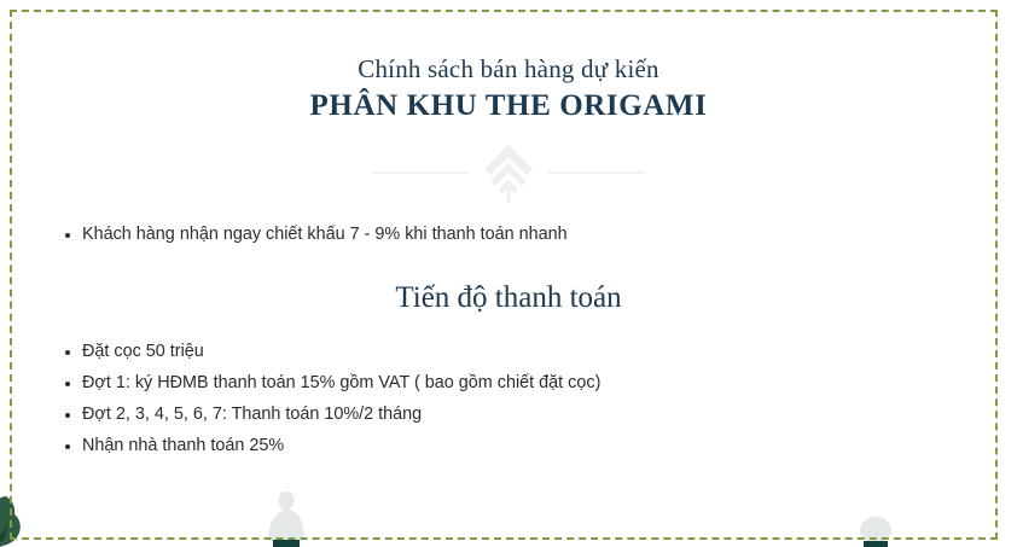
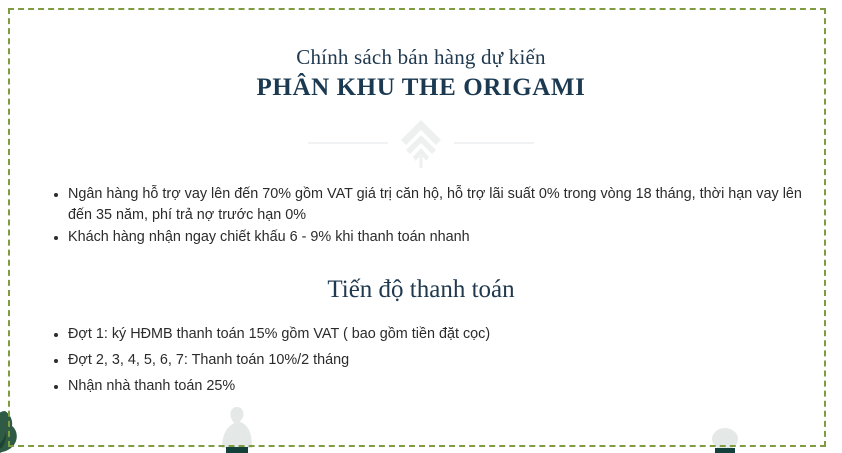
  Chính sách bán hàng dự kiến
  PHÂN KHU THE ORIGAMI
+ Ngân hàng hỗ trợ vay lên đến 70% gồm VAT giá trị căn hộ, hỗ trợ lãi suất 0% trong vòng 18 tháng, thời hạn vay lên đến 35 năm, phí trả nợ trước hạn 0%
- Khách hàng nhận ngay chiết khấu 7 - 9% khi thanh toán nhanh
+ Khách hàng nhận ngay chiết khấu 6 - 9% khi thanh toán nhanh
  Tiến độ thanh toán
- Đặt cọc 50 triệu
- Đợt 1: ký HĐMB thanh toán 15% gồm VAT ( bao gồm chiết đặt cọc)
+ Đợt 1: ký HĐMB thanh toán 15% gồm VAT ( bao gồm tiền đặt cọc)
  Đợt 2, 3, 4, 5, 6, 7: Thanh toán 10%/2 tháng
  Nhận nhà thanh toán 25%
